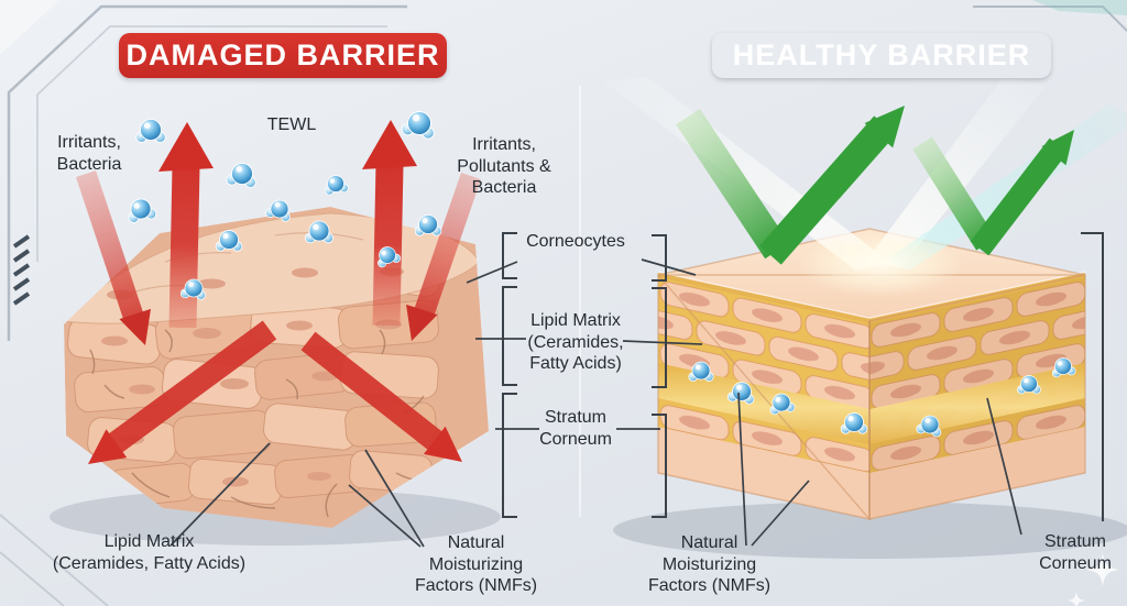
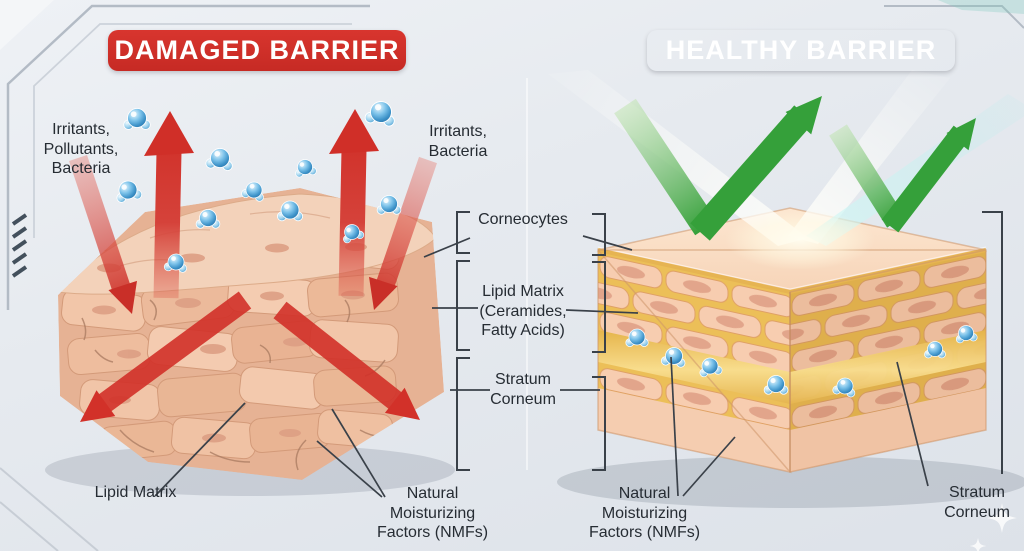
  DAMAGED BARRIER
  HEALTHY BARRIER
- TEWL
  Irritants,
+ Pollutants,
  Bacteria
  Irritants,
- Pollutants &
  Bacteria
  Corneocytes
  Lipid Matrix
  (Ceramides,
  Fatty Acids)
  Stratum
  Corneum
  Lipid Matrix
- (Ceramides, Fatty Acids)
  Natural
  Moisturizing
  Factors (NMFs)
  Natural
  Moisturizing
  Factors (NMFs)
  Stratum
  Corneum
